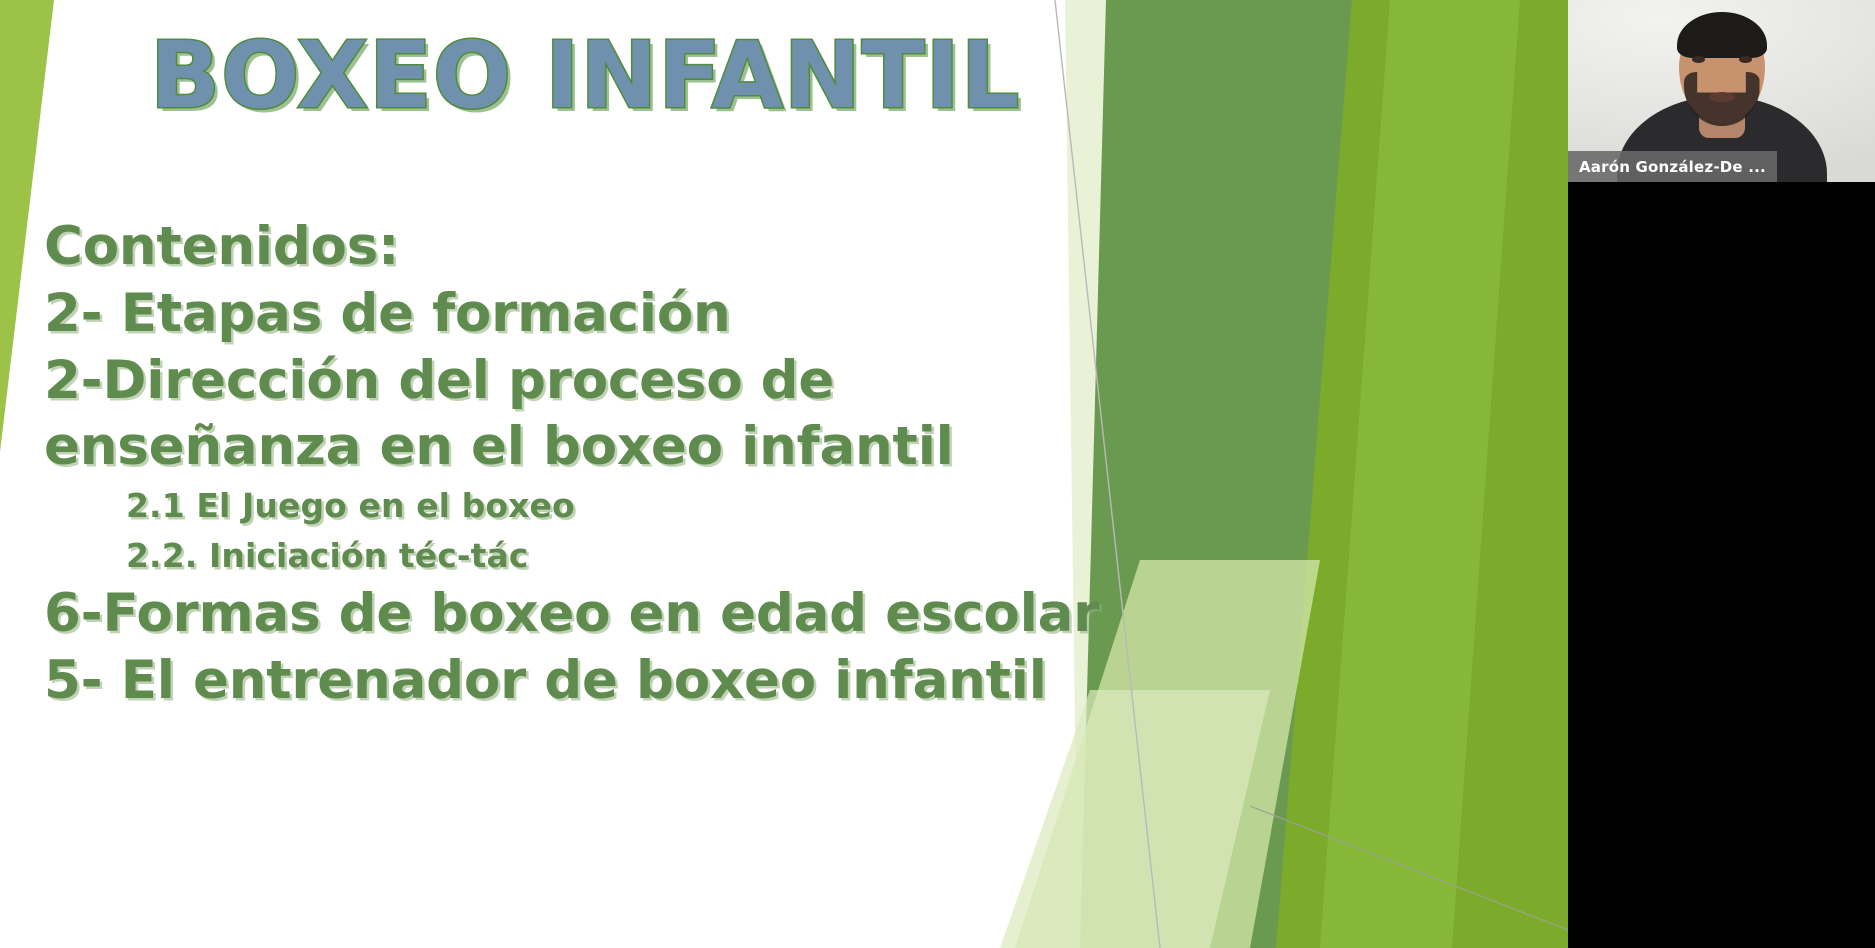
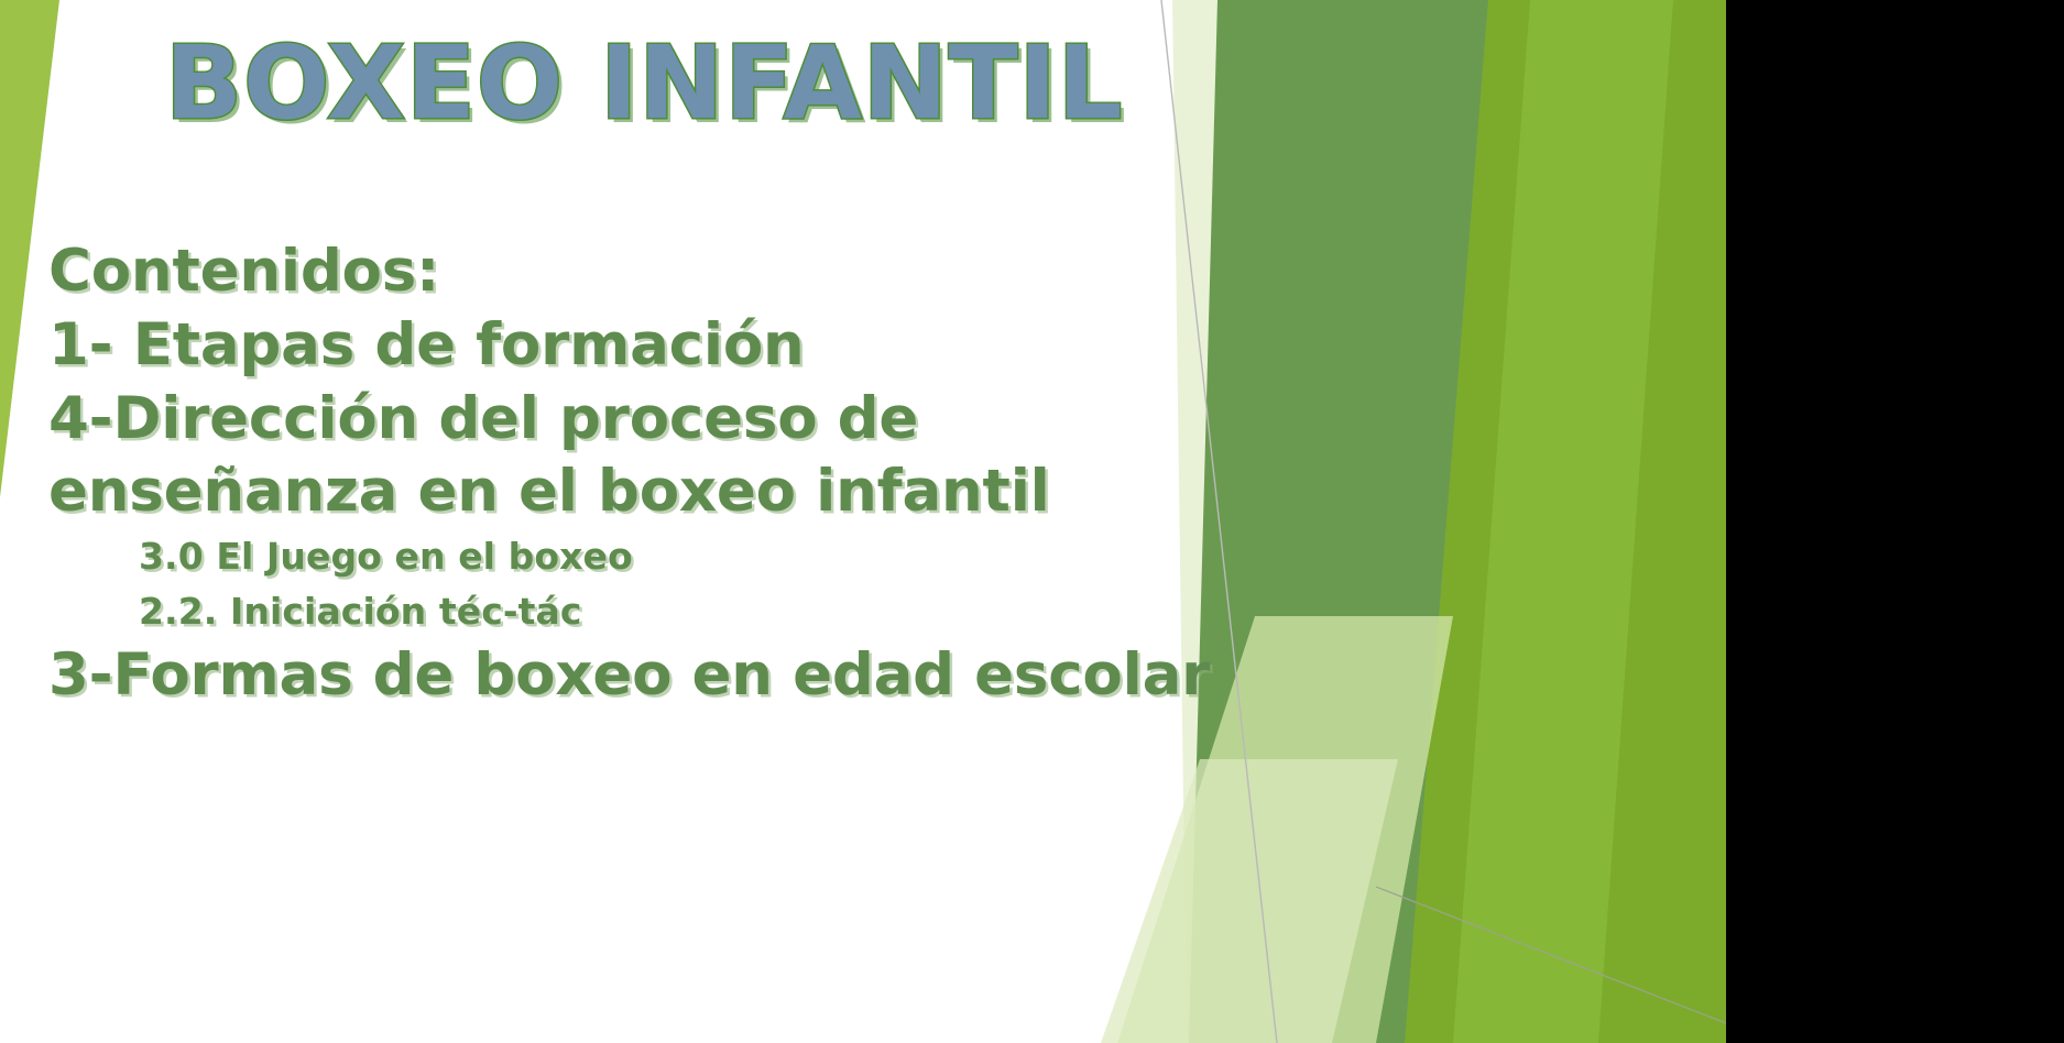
  BOXEO INFANTIL
  Contenidos:
- 2- Etapas de formación
+ 1- Etapas de formación
- 2-Dirección del proceso de enseñanza en el boxeo infantil
+ 4-Dirección del proceso de enseñanza en el boxeo infantil
- 2.1 El Juego en el boxeo
+ 3.0 El Juego en el boxeo
  2.2. Iniciación téc-tác
- 6-Formas de boxeo en edad escolar
+ 3-Formas de boxeo en edad escolar
- 5- El entrenador de boxeo infantil
- Aarón González-De ...
